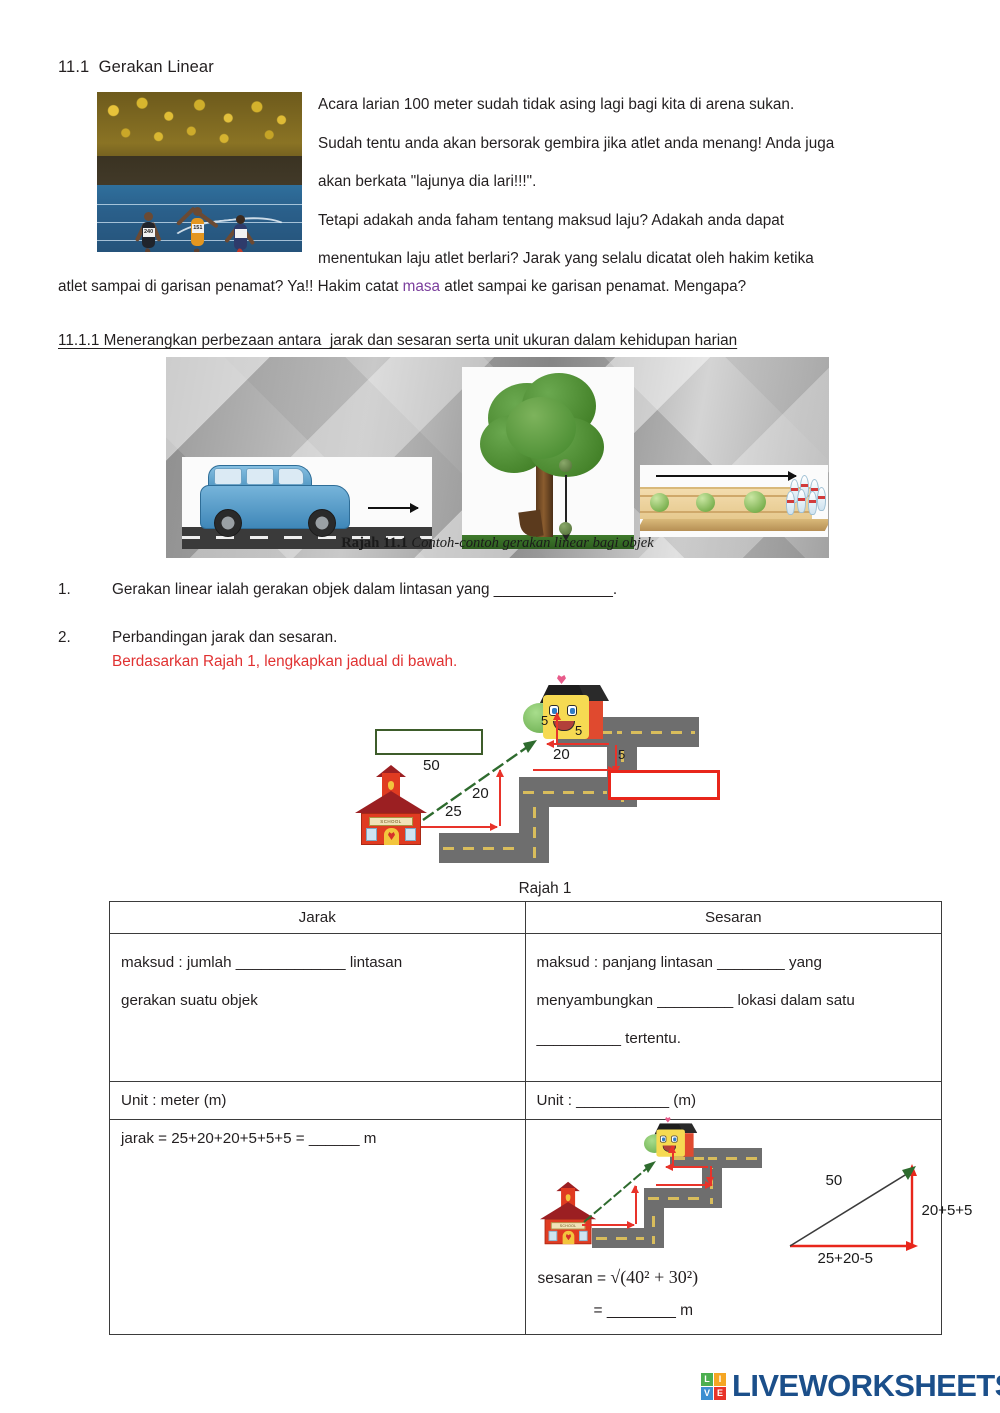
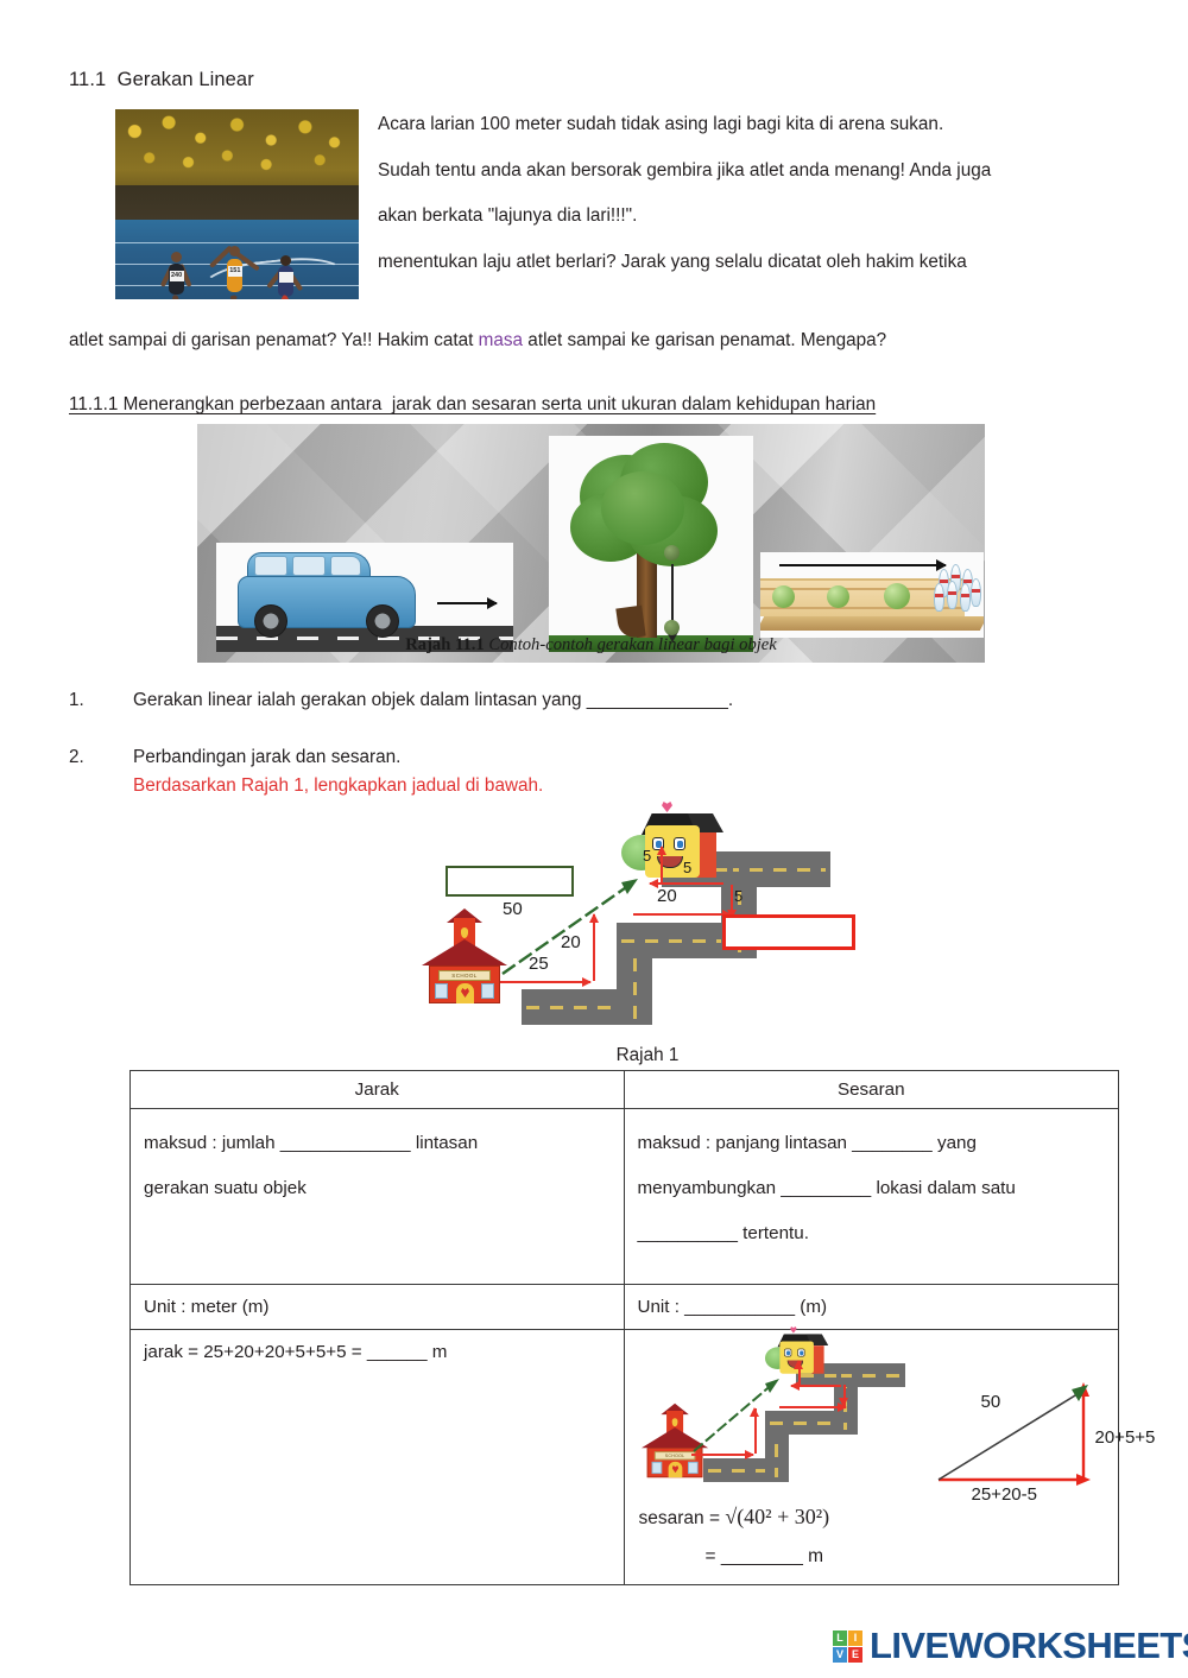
  11.1 Gerakan Linear
  Acara larian 100 meter sudah tidak asing lagi bagi kita di arena sukan.
  Sudah tentu anda akan bersorak gembira jika atlet anda menang! Anda juga
  akan berkata "lajunya dia lari!!!".
- Tetapi adakah anda faham tentang maksud laju? Adakah anda dapat
  menentukan laju atlet berlari? Jarak yang selalu dicatat oleh hakim ketika
  atlet sampai di garisan penamat? Ya!! Hakim catat masa atlet sampai ke garisan penamat. Mengapa?
  11.1.1 Menerangkan perbezaan antara jarak dan sesaran serta unit ukuran dalam kehidupan harian
  Rajah 11.1 Contoh-contoh gerakan linear bagi objek
  1.
  Gerakan linear ialah gerakan objek dalam lintasan yang ______________.
  2.
  Perbandingan jarak dan sesaran.
  Berdasarkan Rajah 1, lengkapkan jadual di bawah.
  25
  20
  20
  5
  5
  5
  50
  Rajah 1
  Jarak	Sesaran
  maksud : jumlah _____________ lintasan gerakan suatu objek	maksud : panjang lintasan ________ yang menyambungkan _________ lokasi dalam satu __________ tertentu.
  Unit : meter (m)	Unit : ___________ (m)
  jarak = 25+20+20+5+5+5 = ______ m	50 20+5+5 25+20-5 sesaran = √(40² + 30²) = ________ m
  L
  I
  V
  E
  LIVEWORKSHEET
